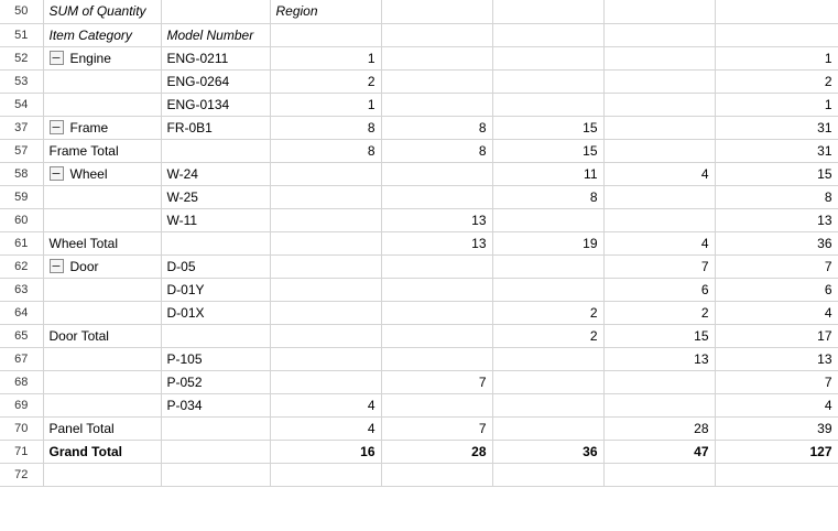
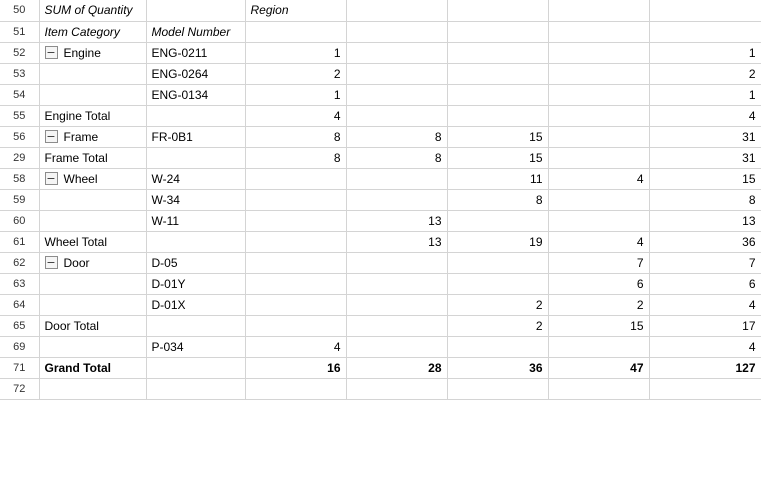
  50	SUM of Quantity		Region
  52	− Engine	ENG-0211	1				1
  53		ENG-0264	2				2
  54		ENG-0134	1				1
+ 55	Engine Total		4				4
- 37	− Frame	FR-0B1	8	8	15		31
+ 56	− Frame	FR-0B1	8	8	15		31
- 57	Frame Total		8	8	15		31
+ 29	Frame Total		8	8	15		31
  58	− Wheel	W-24			11	4	15
- 59		W-25			8		8
+ 59		W-34			8		8
  60		W-11		13			13
  61	Wheel Total			13	19	4	36
  62	− Door	D-05				7	7
  63		D-01Y				6	6
  64		D-01X			2	2	4
  65	Door Total				2	15	17
- 67		P-105				13	13
- 68		P-052		7			7
  69		P-034	4				4
- 70	Panel Total		4	7		28	39
  71	Grand Total		16	28	36	47	127
  72
